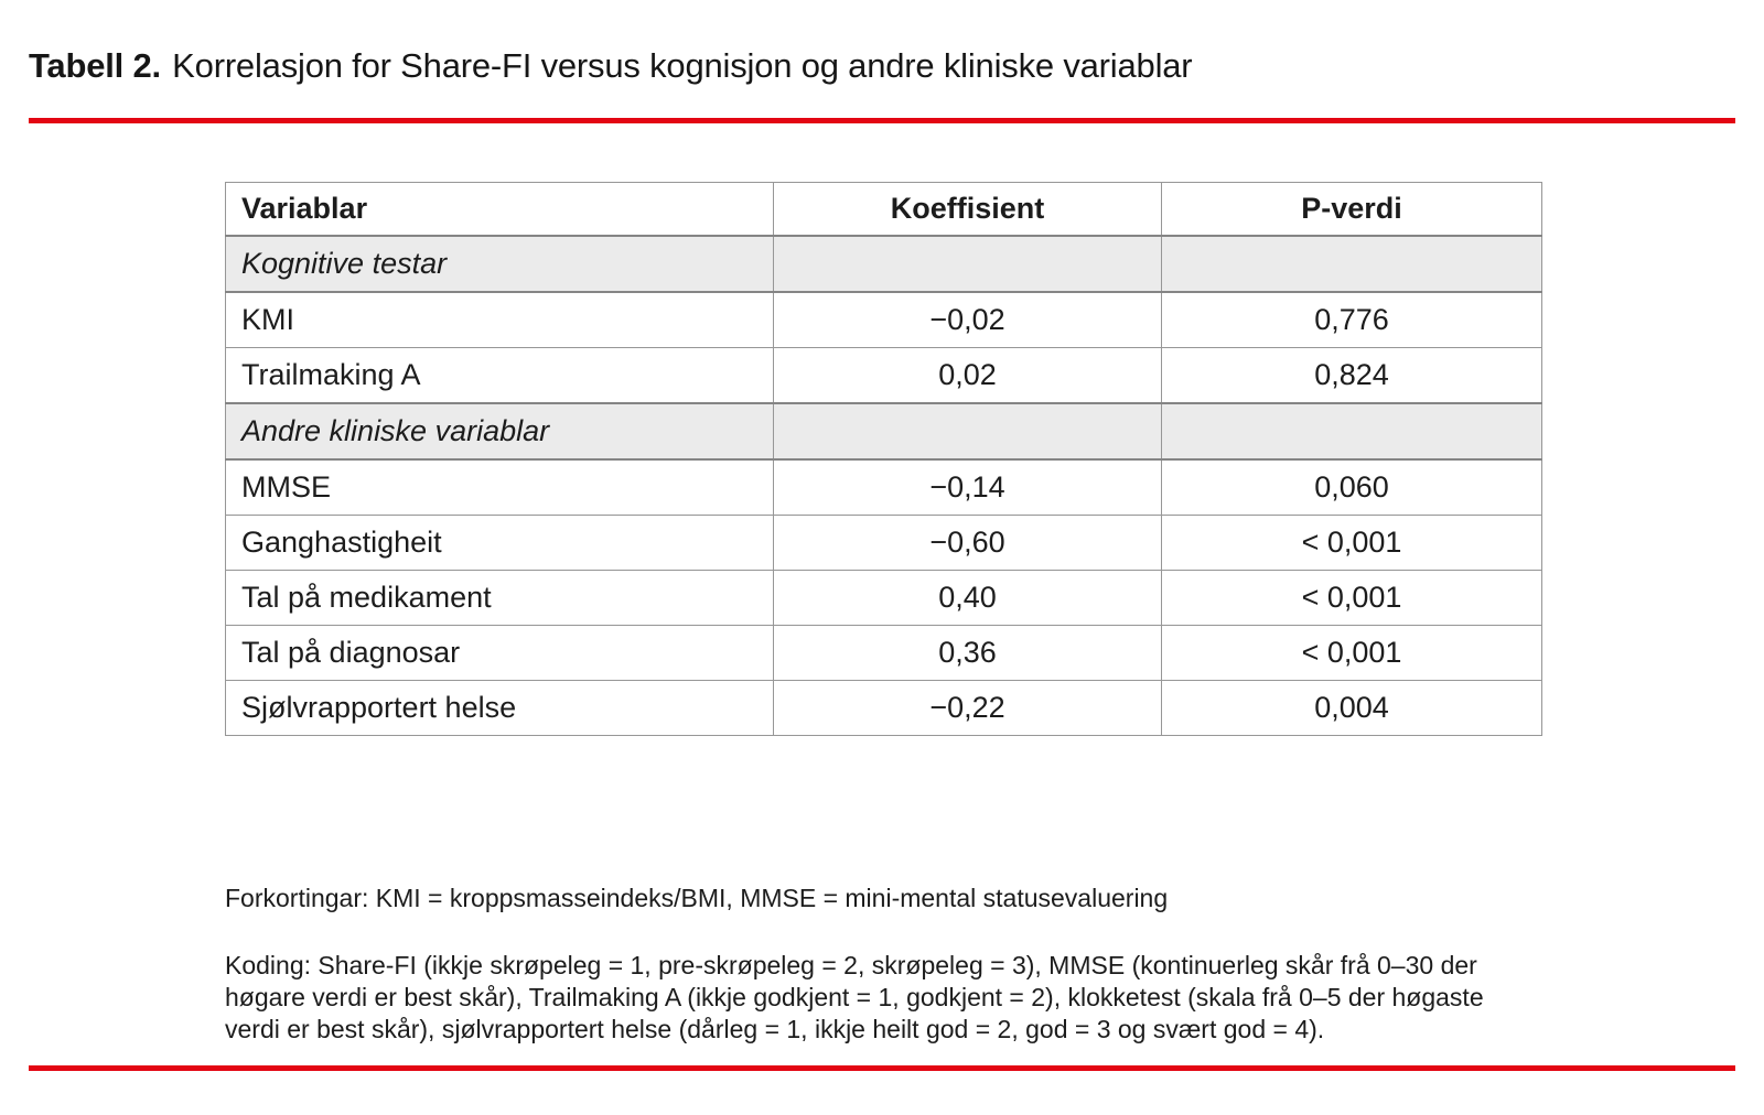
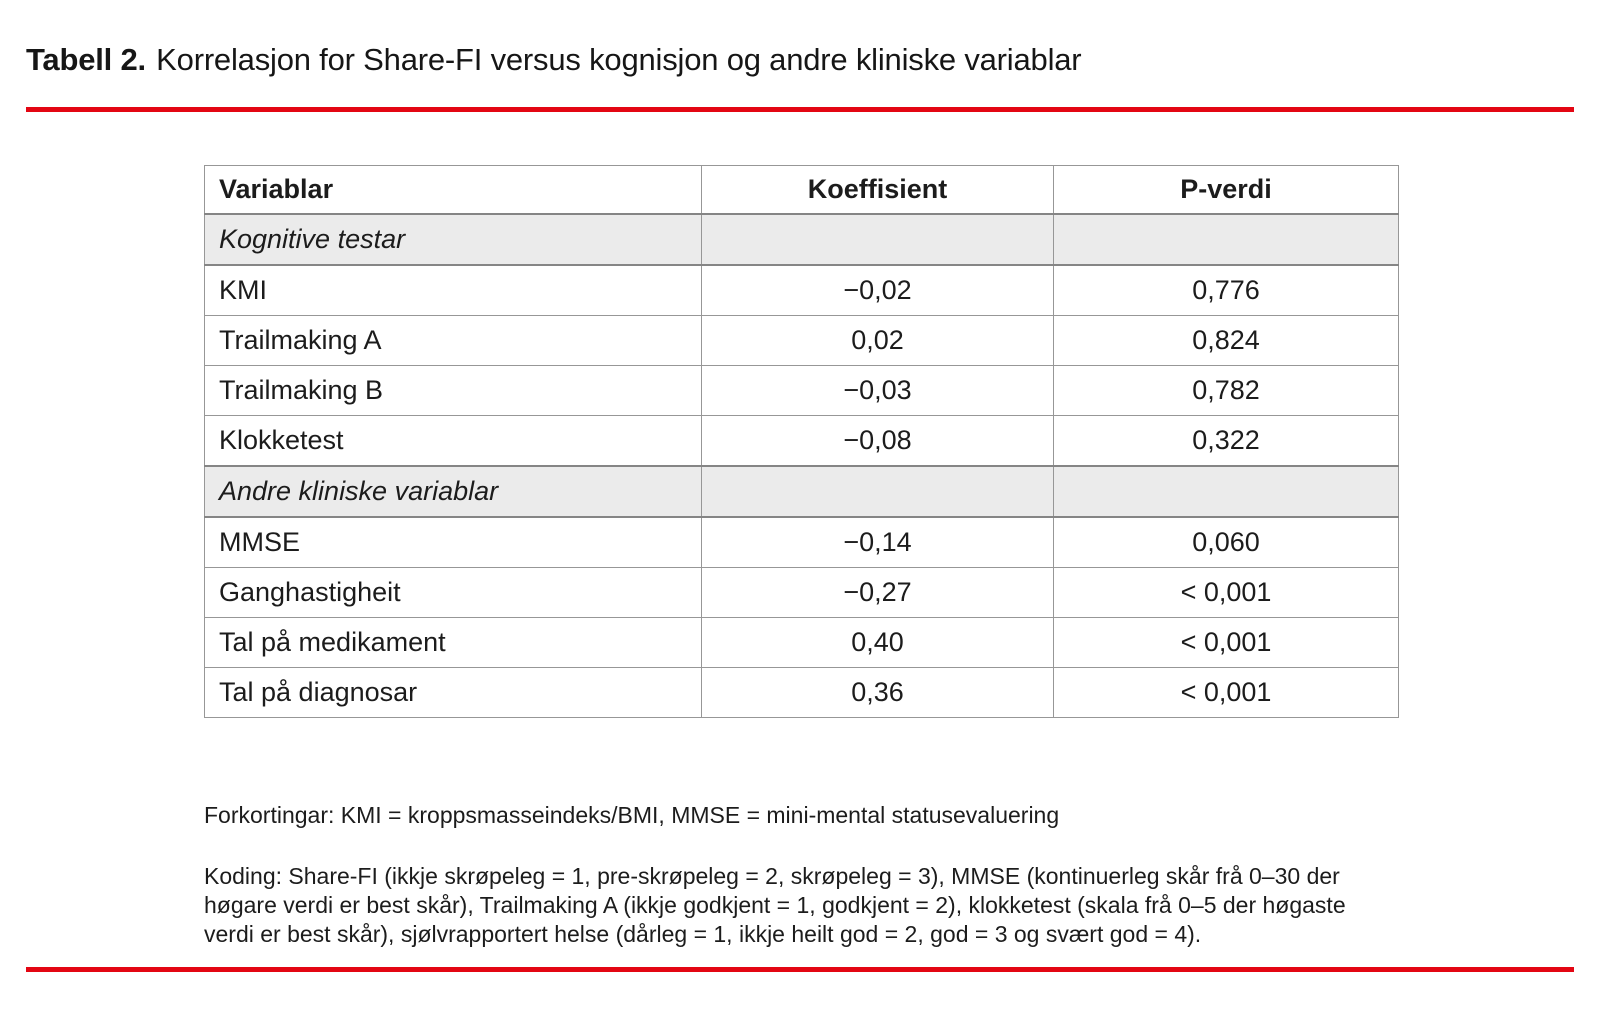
  Tabell 2. Korrelasjon for Share-FI versus kognisjon og andre kliniske variablar
  Variablar	Koeffisient	P-verdi
  Kognitive testar
  KMI	−0,02	0,776
  Trailmaking A	0,02	0,824
+ Trailmaking B	−0,03	0,782
+ Klokketest	−0,08	0,322
  Andre kliniske variablar
  MMSE	−0,14	0,060
- Ganghastigheit	−0,60	< 0,001
+ Ganghastigheit	−0,27	< 0,001
  Tal på medikament	0,40	< 0,001
  Tal på diagnosar	0,36	< 0,001
- Sjølvrapportert helse	−0,22	0,004
  Forkortingar: KMI = kroppsmasseindeks/BMI, MMSE = mini-mental statusevaluering
  Koding: Share-FI (ikkje skrøpeleg = 1, pre-skrøpeleg = 2, skrøpeleg = 3), MMSE (kontinuerleg skår frå 0–30 der høgare verdi er best skår), Trailmaking A (ikkje godkjent = 1, godkjent = 2), klokketest (skala frå 0–5 der høgaste verdi er best skår), sjølvrapportert helse (dårleg = 1, ikkje heilt god = 2, god = 3 og svært god = 4).
